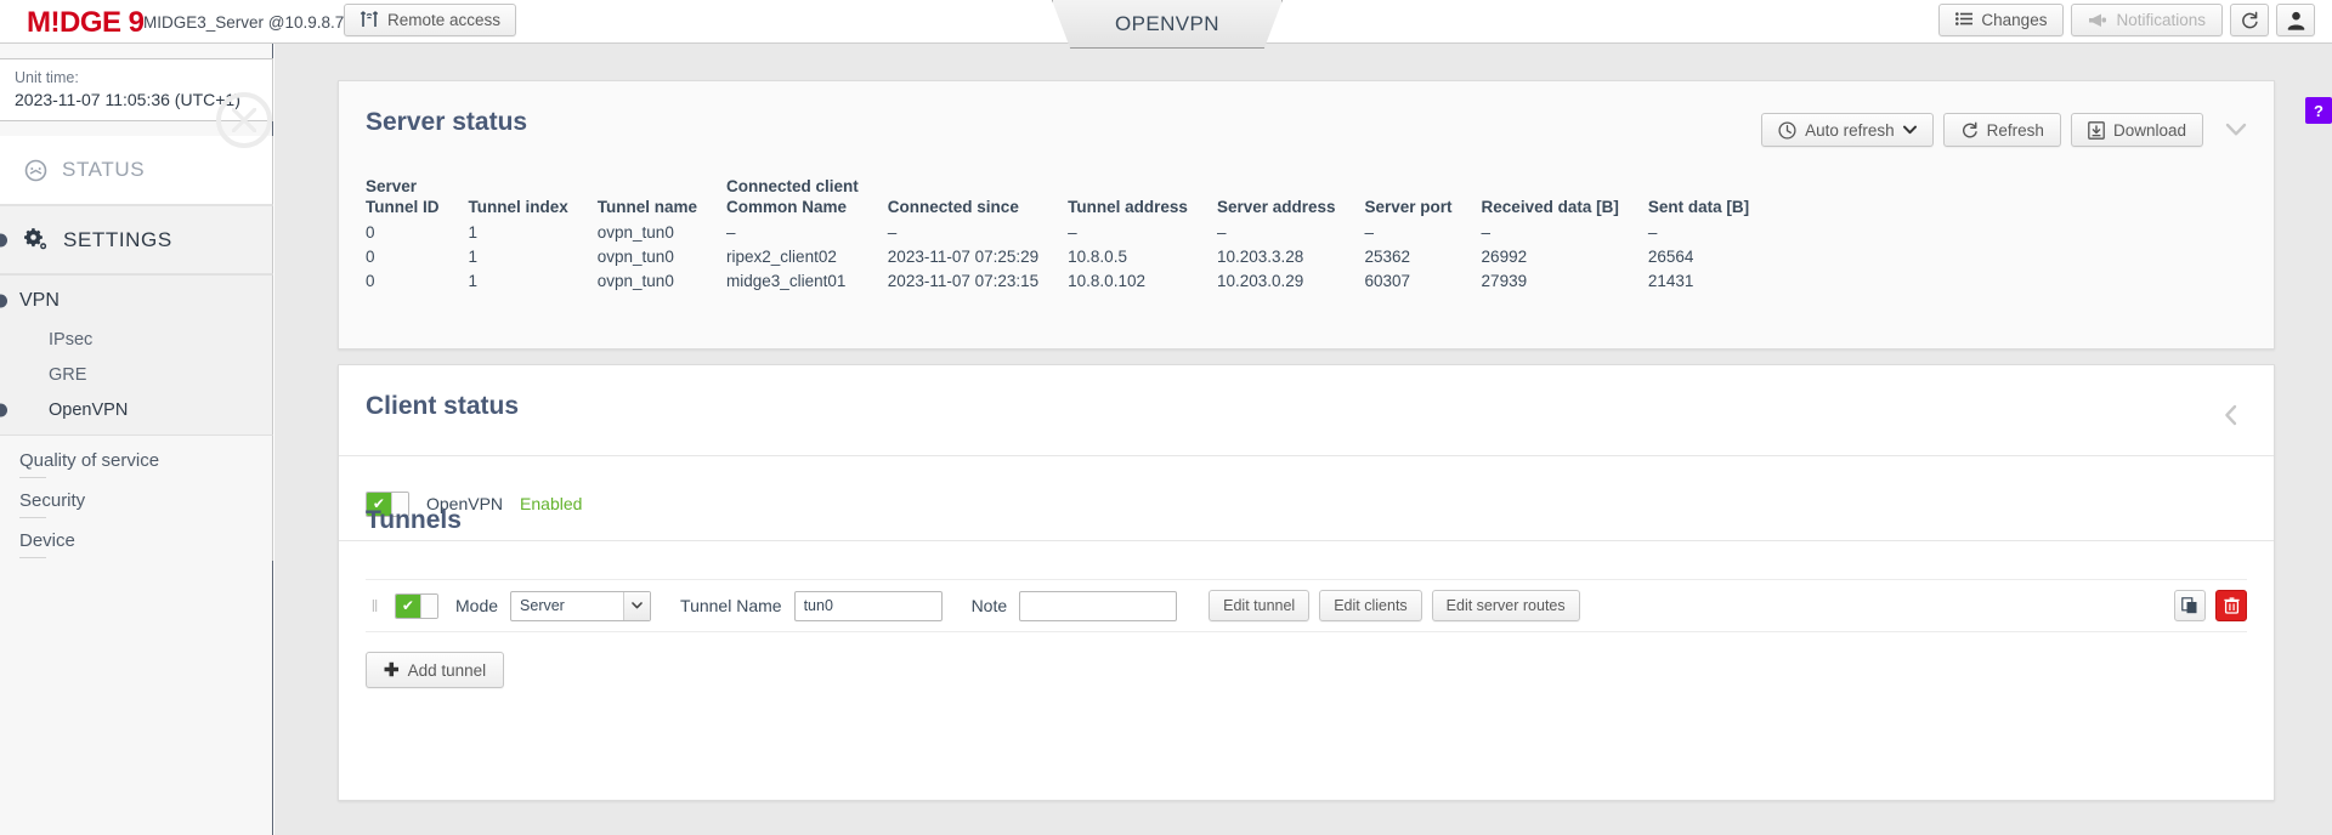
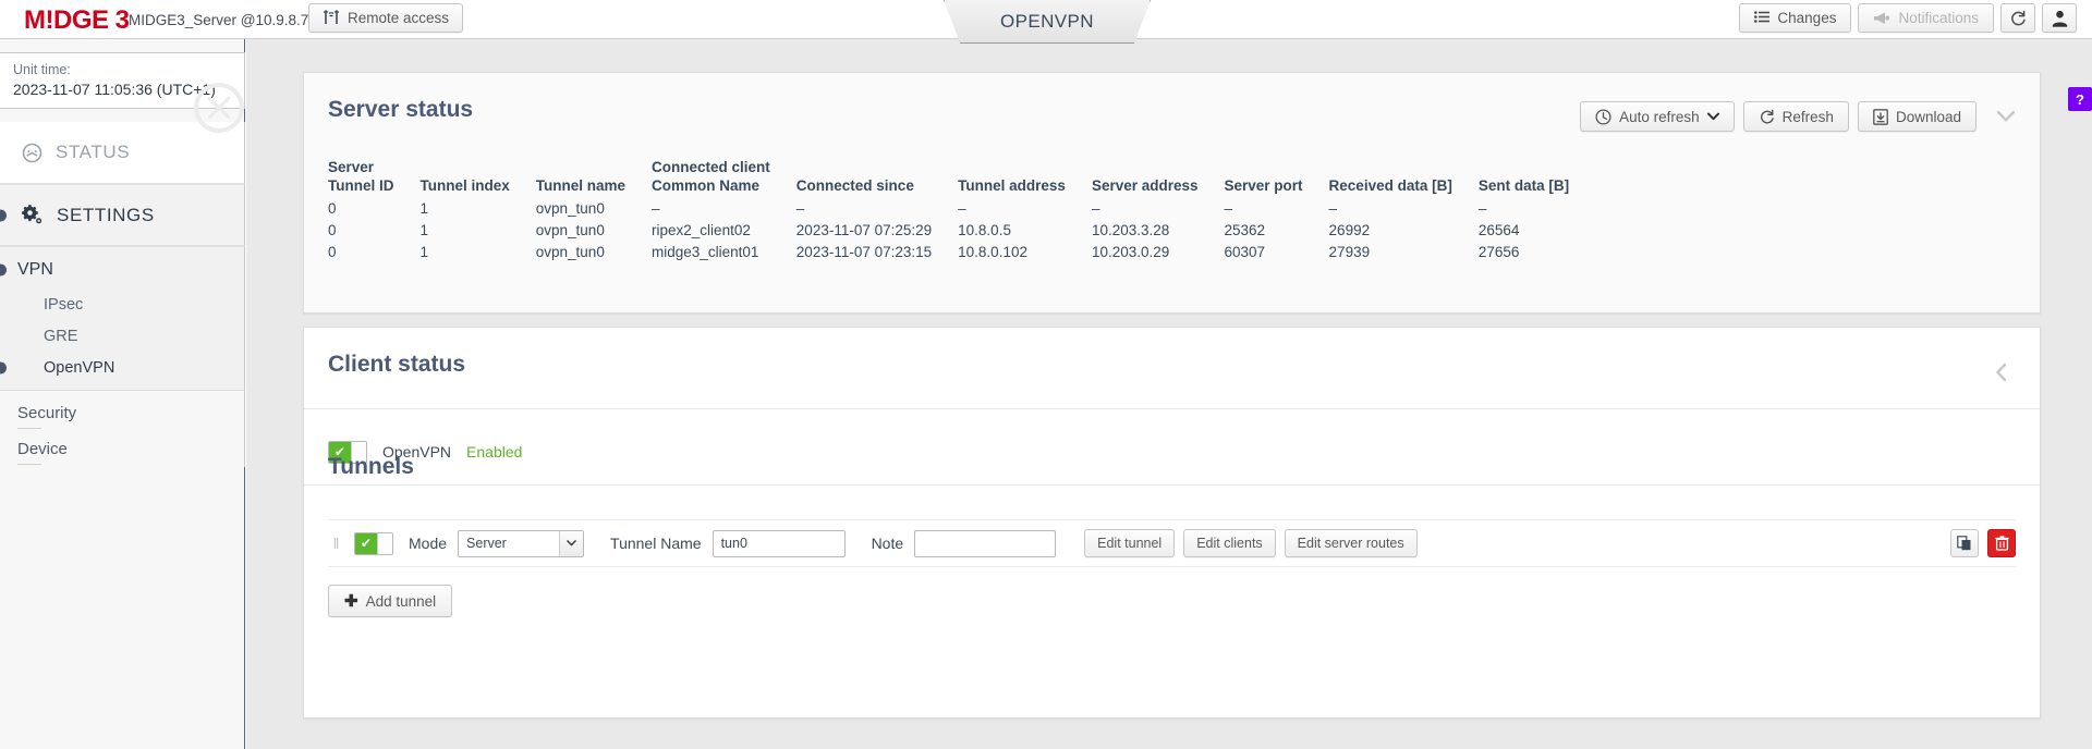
- M!DGE 9
+ M!DGE 3
  MIDGE3_Server @10.9.8.7
  Remote access
  Changes
  Notifications
  OPENVPN
  ?
  Unit time:
  2023-11-07 11:05:36 (UTC+
  STATUS
  SETTINGS
  VPN
  IPsec
  GRE
  OpenVPN
- Quality of service
  Security
  Device
  Server status
  Auto refresh
  Refresh
  Download
  Server Tunnel ID	Tunnel index	Tunnel name	Connected client Common Name	Connected since	Tunnel address	Server address	Server port	Received data [B]	Sent data [B]
  0	1	ovpn_tun0	–	–	–	–	–	–	–
  0	1	ovpn_tun0	ripex2_client02	2023-11-07 07:25:29	10.8.0.5	10.203.3.28	25362	26992	26564
- 0	1	ovpn_tun0	midge3_client01	2023-11-07 07:23:15	10.8.0.102	10.203.0.29	60307	27939	21431
+ 0	1	ovpn_tun0	midge3_client01	2023-11-07 07:23:15	10.8.0.102	10.203.0.29	60307	27939	27656
  Client status
  ✔
  OpenVPN
  Enabled
  Tunnels
  ‖
  ✔
  Mode
  Server
  Tunnel Name
  tun0
  Note
  Edit tunnel
  Edit clients
  Edit server routes
  ✚
  Add tunnel
